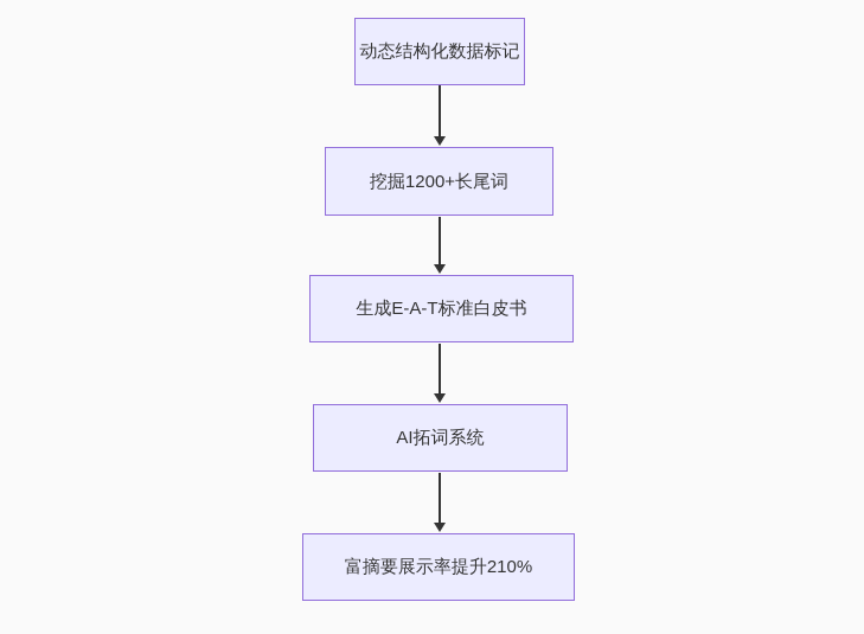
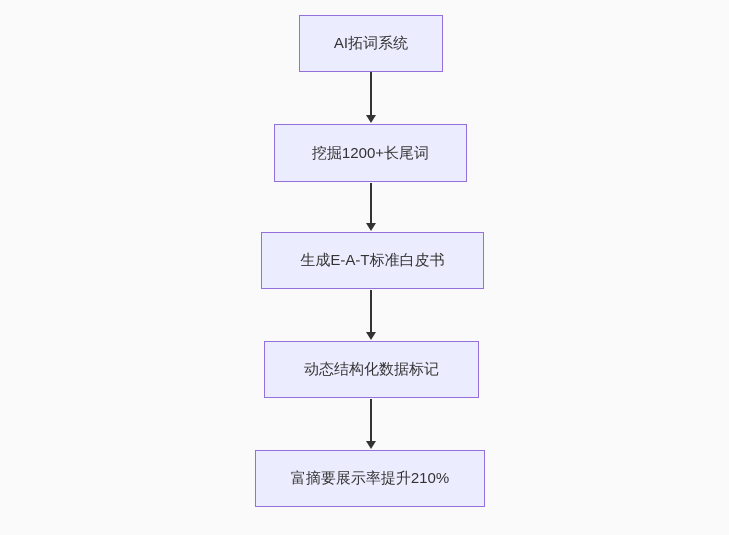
- 动态结构化数据标记
+ AI拓词系统
  挖掘1200+长尾词
  生成E-A-T标准白皮书
- AI拓词系统
+ 动态结构化数据标记
  富摘要展示率提升210%
